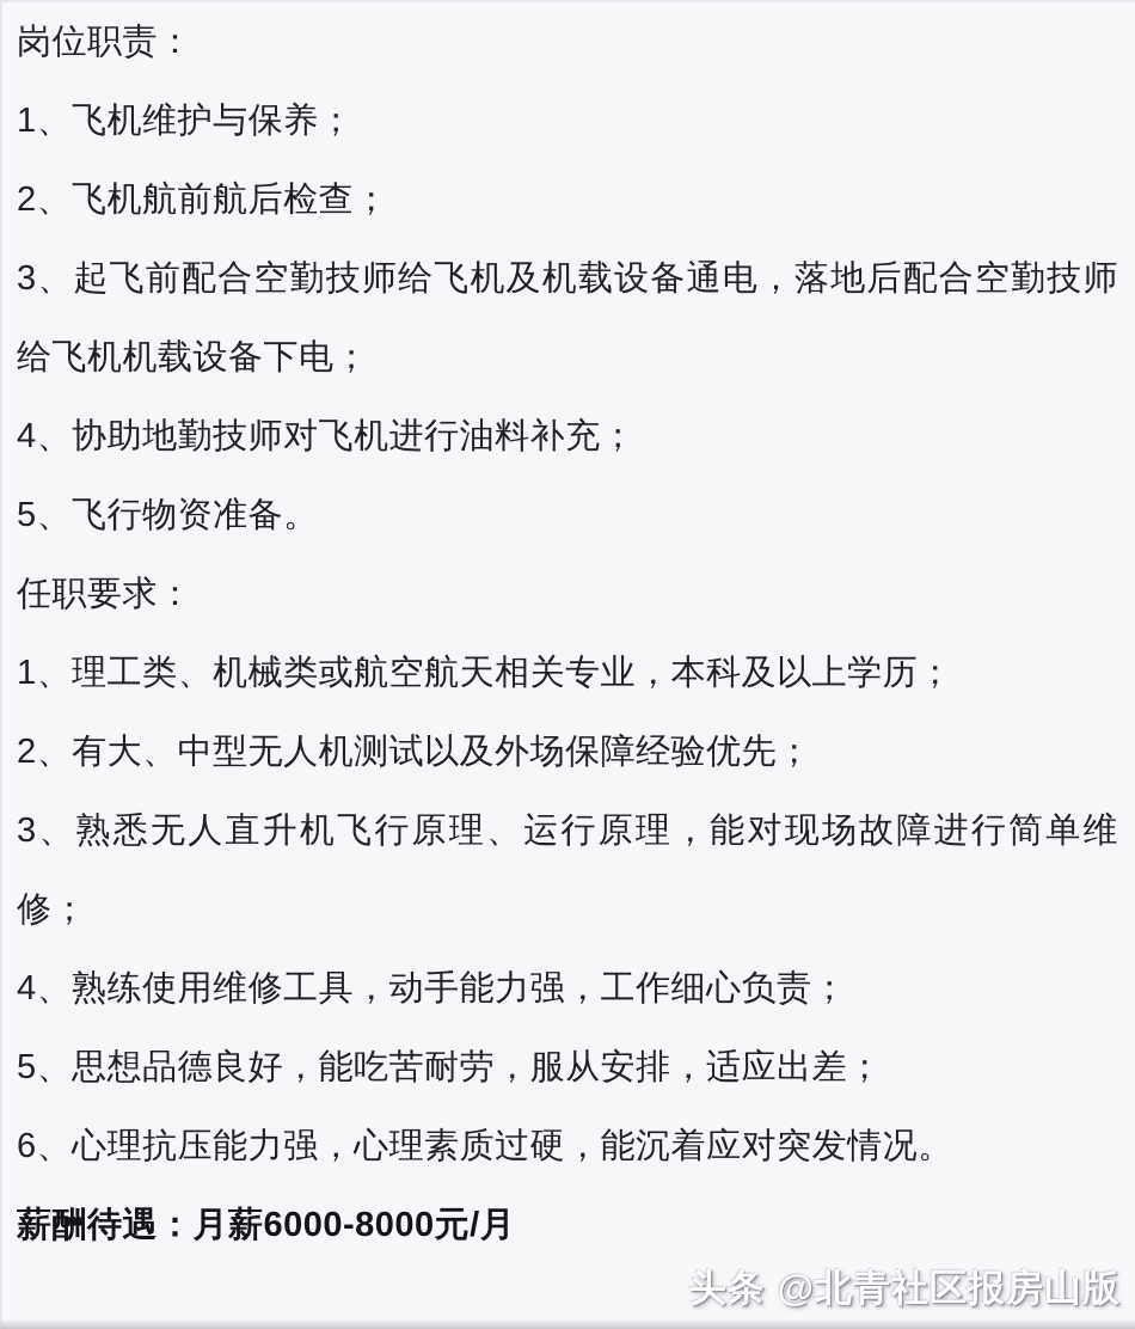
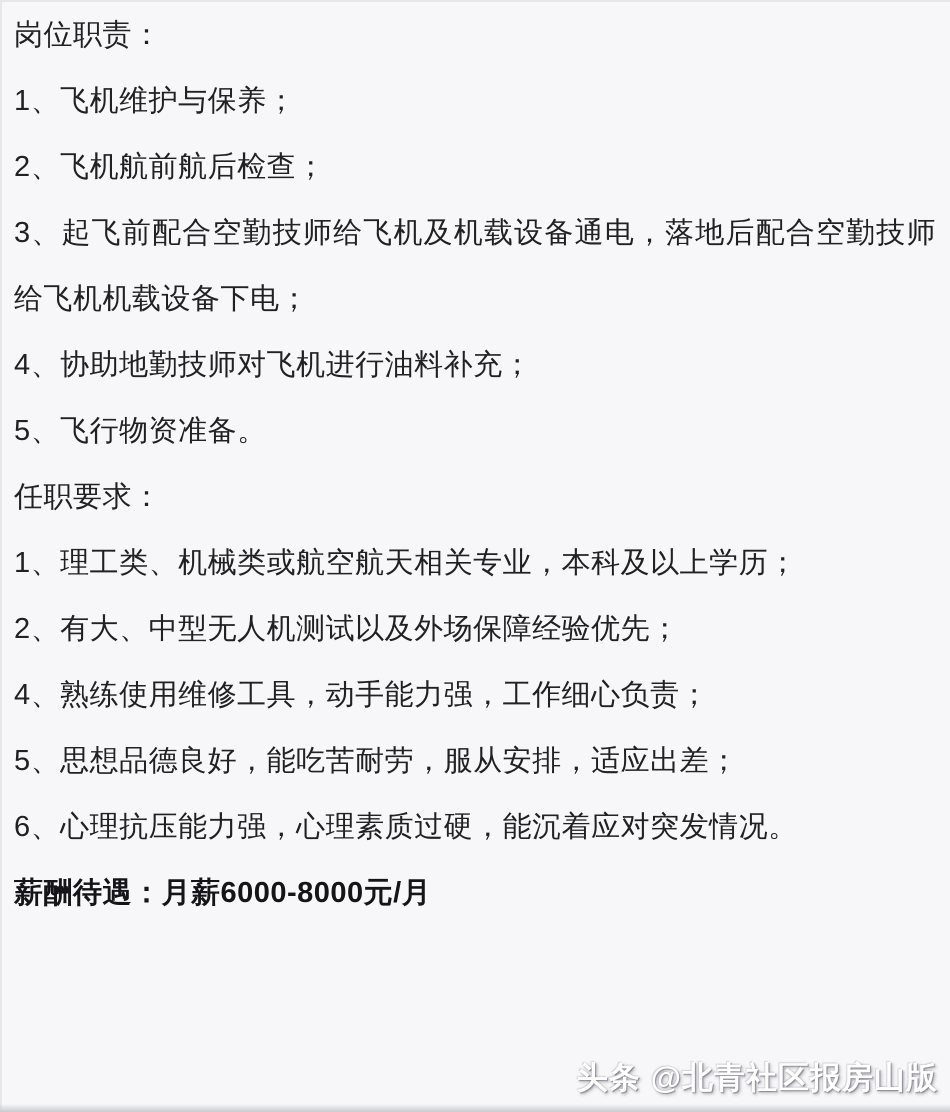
  岗位职责：
  1、飞机维护与保养；
  2、飞机航前航后检查；
  3、起飞前配合空勤技师给飞机及机载设备通电，落地后配合空勤技师给飞机机载设备下电；
  4、协助地勤技师对飞机进行油料补充；
  5、飞行物资准备。
  任职要求：
  1、理工类、机械类或航空航天相关专业，本科及以上学历；
  2、有大、中型无人机测试以及外场保障经验优先；
- 3、熟悉无人直升机飞行原理、运行原理，能对现场故障进行简单维修；
  4、熟练使用维修工具，动手能力强，工作细心负责；
  5、思想品德良好，能吃苦耐劳，服从安排，适应出差；
  6、心理抗压能力强，心理素质过硬，能沉着应对突发情况。
  薪酬待遇：月薪6000-8000元/月
  头条 @北青社区报房山版
